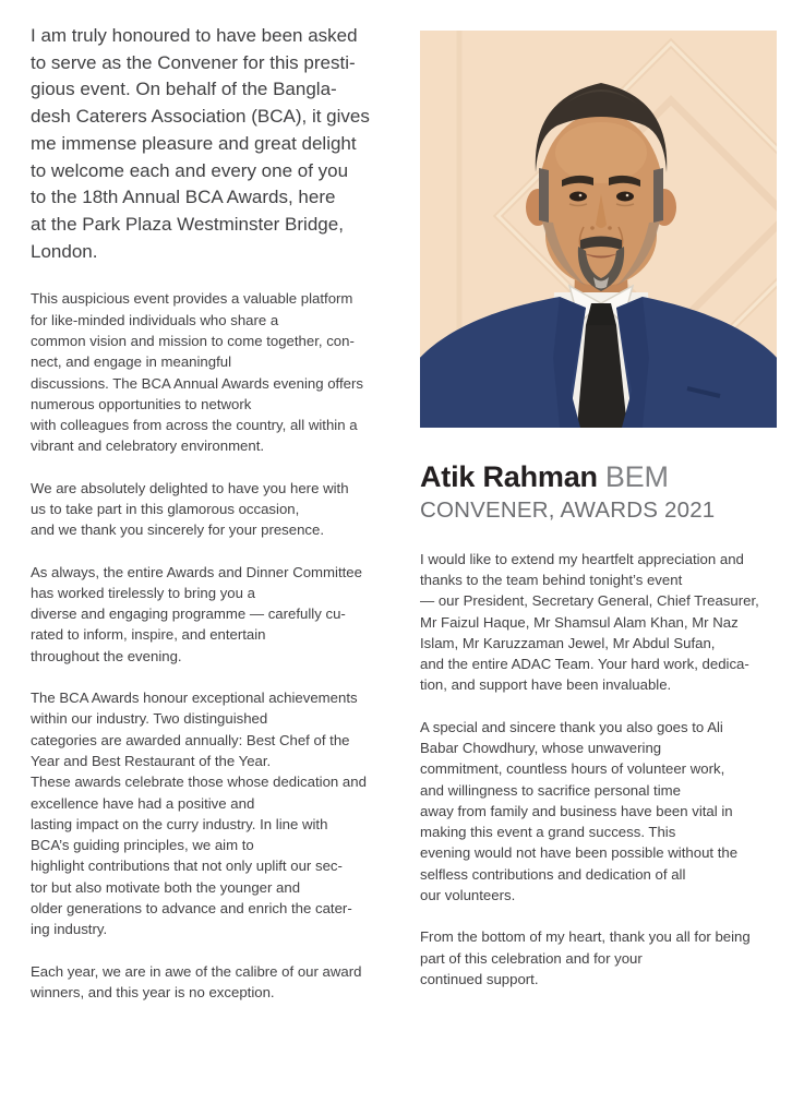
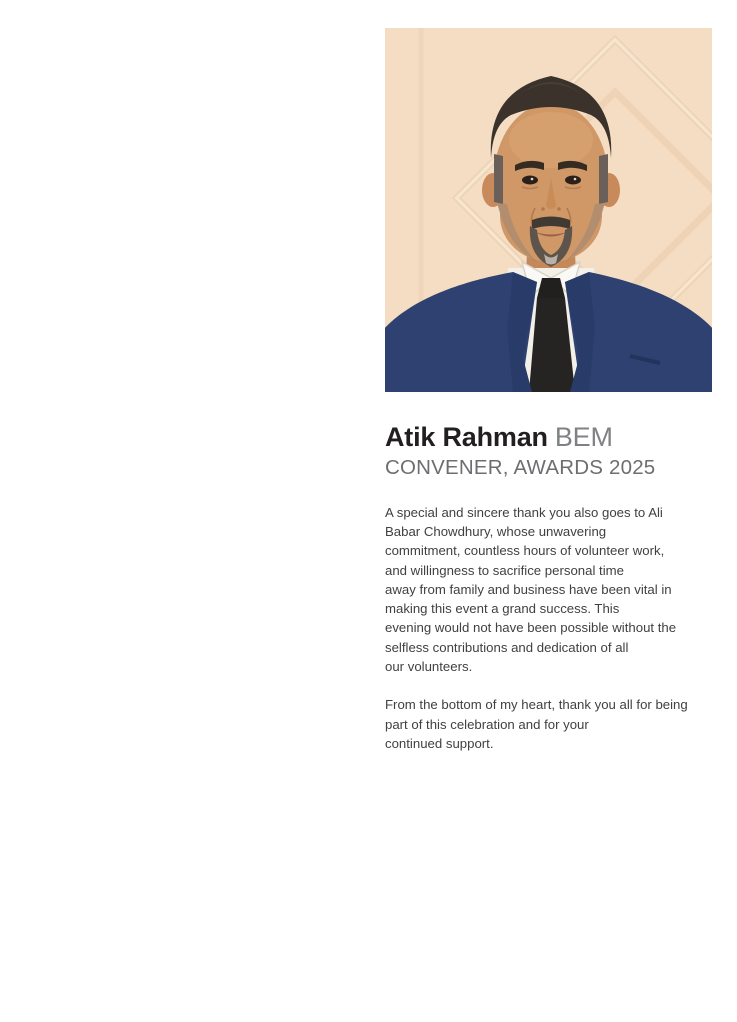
- I am truly honoured to have been asked
- to serve as the Convener for this presti-
- gious event. On behalf of the Bangla-
- desh Caterers Association (BCA), it gives
- me immense pleasure and great delight
- to welcome each and every one of you
- to the 18th Annual BCA Awards, here
- at the Park Plaza Westminster Bridge,
- London.
- This auspicious event provides a valuable platform
- for like-minded individuals who share a
- common vision and mission to come together, con-
- nect, and engage in meaningful
- discussions. The BCA Annual Awards evening offers
- numerous opportunities to network
- with colleagues from across the country, all within a
- vibrant and celebratory environment.
- We are absolutely delighted to have you here with
- us to take part in this glamorous occasion,
- and we thank you sincerely for your presence.
- As always, the entire Awards and Dinner Committee
- has worked tirelessly to bring you a
- diverse and engaging programme — carefully cu-
- rated to inform, inspire, and entertain
- throughout the evening.
- The BCA Awards honour exceptional achievements
- within our industry. Two distinguished
- categories are awarded annually: Best Chef of the
- Year and Best Restaurant of the Year.
- These awards celebrate those whose dedication and
- excellence have had a positive and
- lasting impact on the curry industry. In line with
- BCA’s guiding principles, we aim to
- highlight contributions that not only uplift our sec-
- tor but also motivate both the younger and
- older generations to advance and enrich the cater-
- ing industry.
- Each year, we are in awe of the calibre of our award
- winners, and this year is no exception.
  Atik Rahman BEM
- CONVENER, AWARDS 2021
+ CONVENER, AWARDS 2025
- I would like to extend my heartfelt appreciation and
- thanks to the team behind tonight’s event
- — our President, Secretary General, Chief Treasurer,
- Mr Faizul Haque, Mr Shamsul Alam Khan, Mr Naz
- Islam, Mr Karuzzaman Jewel, Mr Abdul Sufan,
- and the entire ADAC Team. Your hard work, dedica-
- tion, and support have been invaluable.
  A special and sincere thank you also goes to Ali
  Babar Chowdhury, whose unwavering
  commitment, countless hours of volunteer work,
  and willingness to sacrifice personal time
  away from family and business have been vital in
  making this event a grand success. This
  evening would not have been possible without the
  selfless contributions and dedication of all
  our volunteers.
  From the bottom of my heart, thank you all for being
  part of this celebration and for your
  continued support.
